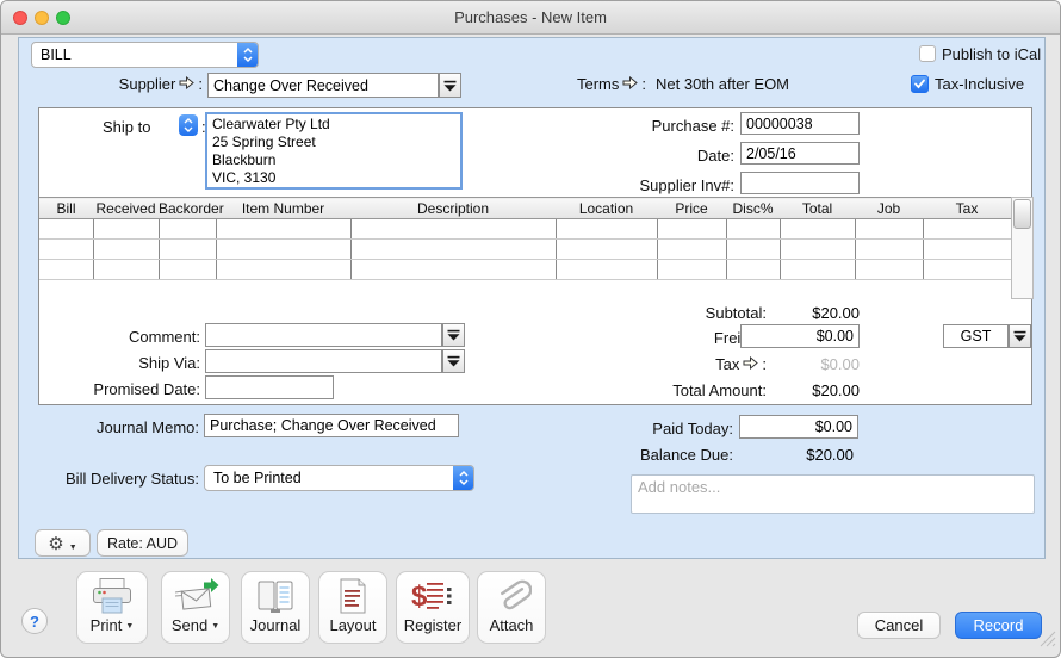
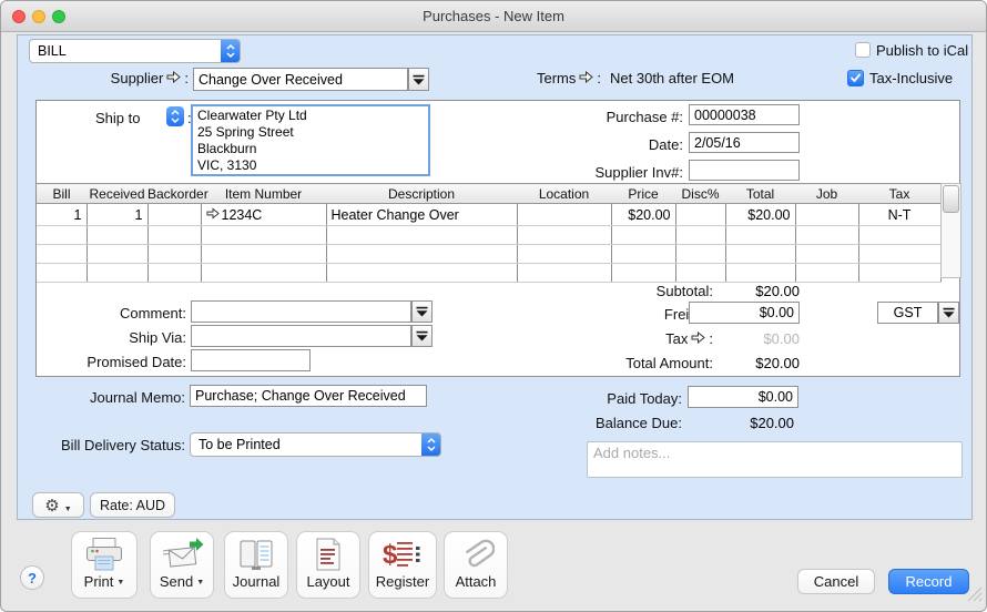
  Purchases - New Item
  BILL
  Publish to iCal
  Supplier
  :
  Change Over Received
  Terms
  :
  Net 30th after EOM
  Tax-Inclusive
  Ship to
  :
  Clearwater Pty Ltd
  25 Spring Street
  Blackburn
  VIC, 3130
  Purchase #:
  00000038
  Date:
  2/05/16
  Supplier Inv#:
  Bill	Received	Backorder	Item Number	Description	Location	Price	Disc%	Total	Job	Tax
+ 1	1		1234C	Heater Change Over		$20.00		$20.00		N-T
  Subtotal:
  $20.00
  Comment:
  $0.00
  GST
  Ship Via:
  Tax
  :
  $0.00
  Promised Date:
  Total Amount:
  $20.00
  Journal Memo:
  Purchase; Change Over Received
  Paid Today:
  $0.00
  Balance Due:
  $20.00
  Bill Delivery Status:
  To be Printed
  Add notes...
  ⚙
  Rate: AUD
  ?
  Print
  Send
  Journal
  Layout
  $
  Register
  Attach
  Cancel
  Record
